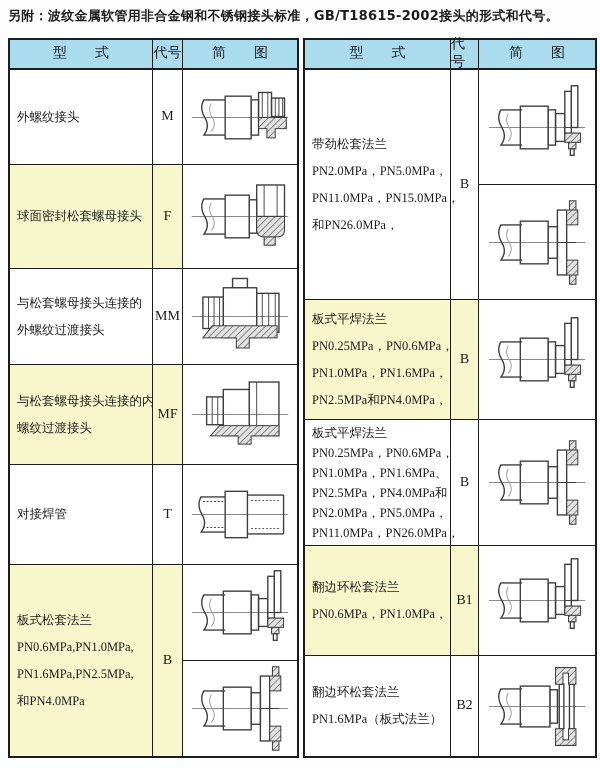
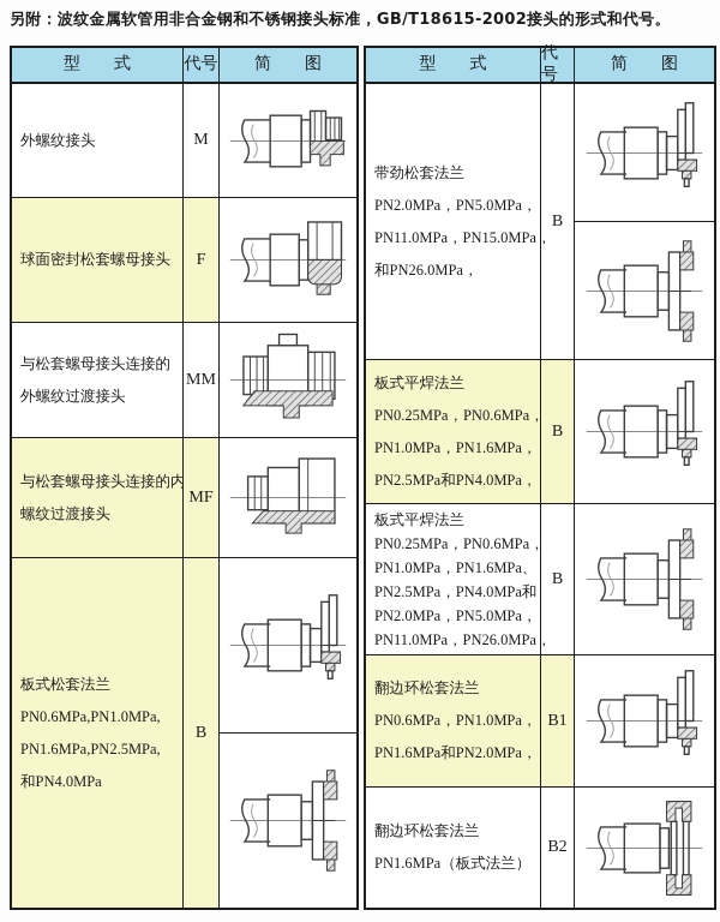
  另附：波纹金属软管用非合金钢和不锈钢接头标准，GB/T18615-2002接头的形式和代号。
  型 式
  代号
  简 图
  外螺纹接头
  M
  球面密封松套螺母接头
  F
  与松套螺母接头连接的
  外螺纹过渡接头
  MM
  与松套螺母接头连接的内
  螺纹过渡接头
  MF
- 对接焊管
- T
  板式松套法兰
  PN0.6MPa,PN1.0MPa,
  PN1.6MPa,PN2.5MPa,
  和PN4.0MPa
  B
  型 式
  代号
  简 图
  带劲松套法兰
  PN2.0MPa，PN5.0MPa，
  PN11.0MPa，PN15.0MPa
  和PN26.0MPa，
  B
  板式平焊法兰
  PN0.25MPa，PN0.6MPa，
  PN1.0MPa，PN1.6MPa，
  PN2.5MPa和PN4.0MPa，
  B
  板式平焊法兰
  PN0.25MPa，PN0.6MPa，
  PN1.0MPa，PN1.6MPa、
  PN2.5MPa，PN4.0MPa和
  PN2.0MPa，PN5.0MPa，
  PN11.0MPa，PN26.0MPa
  B
  翻边环松套法兰
  PN0.6MPa，PN1.0MPa，
+ PN1.6MPa和PN2.0MPa，
  B1
  翻边环松套法兰
  PN1.6MPa（板式法兰）
  B2
